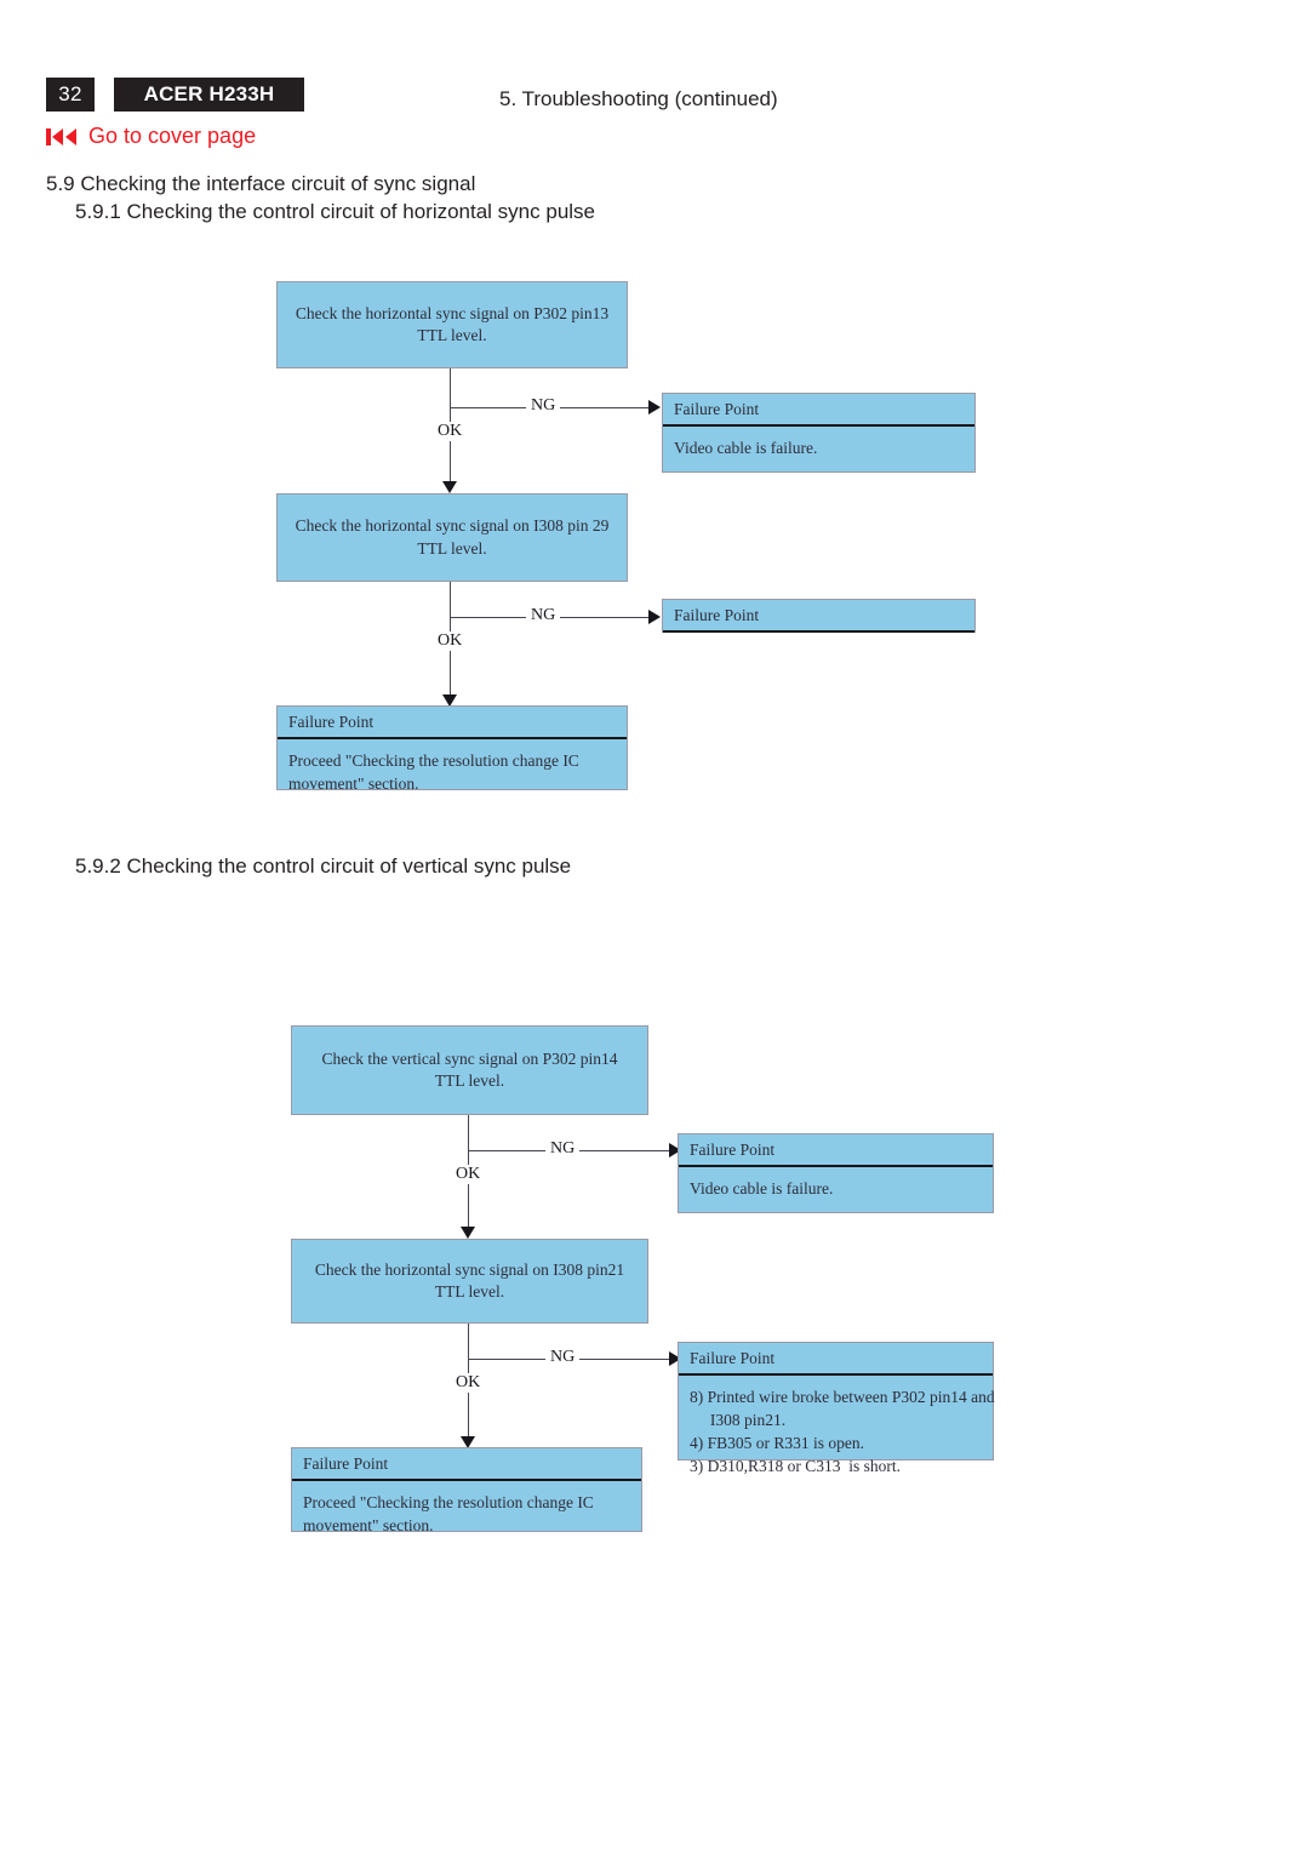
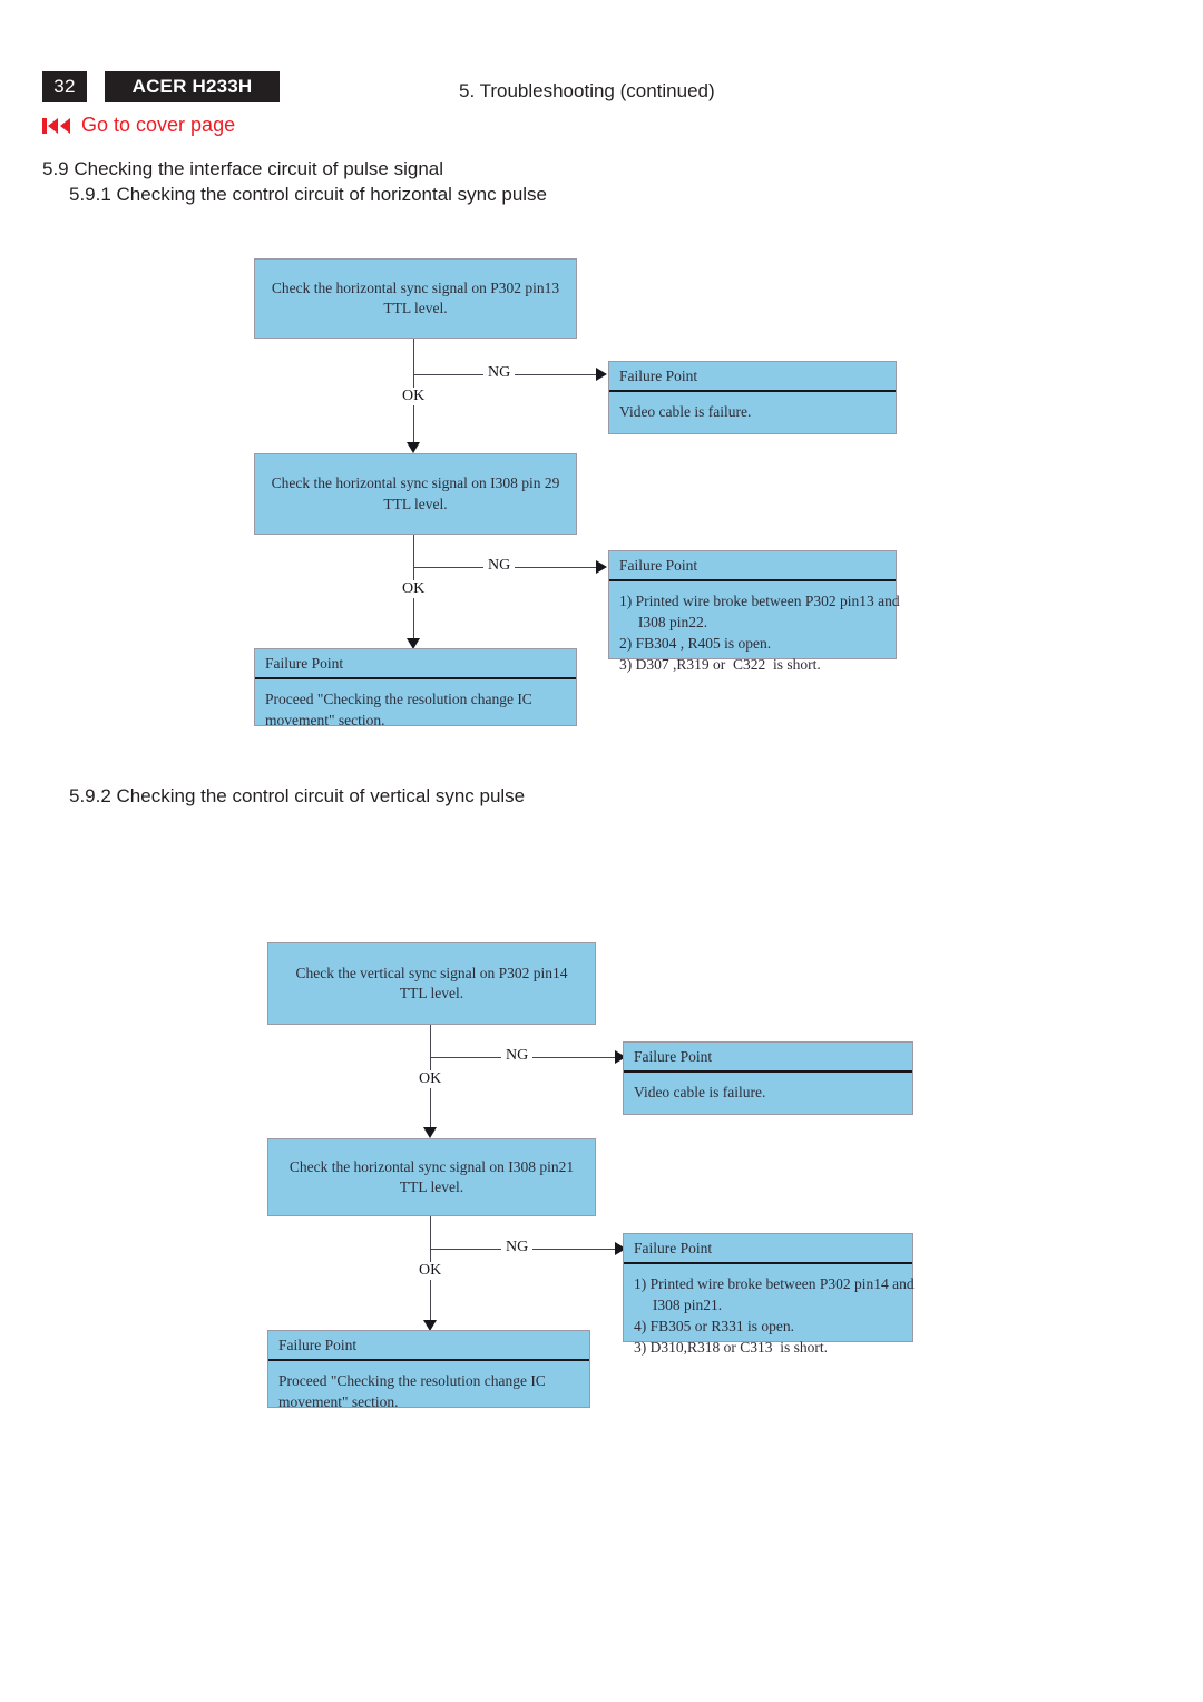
  32
  ACER H233H
  5. Troubleshooting (continued)
  Go to cover page
- 5.9 Checking the interface circuit of sync signal
+ 5.9 Checking the interface circuit of pulse signal
  5.9.1 Checking the control circuit of horizontal sync pulse
  5.9.2 Checking the control circuit of vertical sync pulse
  Check the horizontal sync signal on P302 pin13 TTL level.
  NG
  OK
  Failure Point
  Video cable is failure.
  Check the horizontal sync signal on I308 pin 29 TTL level.
  NG
  OK
  Failure Point
+ 1) Printed wire broke between P302 pin13 and
+ I308 pin22.
+ 2) FB304 , R405 is open.
+ 3) D307 ,R319 or C322 is short.
  Failure Point
  Proceed "Checking the resolution change IC movement" section.
  Check the vertical sync signal on P302 pin14 TTL level.
  NG
  OK
  Failure Point
  Video cable is failure.
  Check the horizontal sync signal on I308 pin21 TTL level.
  NG
  OK
  Failure Point
- 8) Printed wire broke between P302 pin14 and
+ 1) Printed wire broke between P302 pin14 and
  I308 pin21.
  4) FB305 or R331 is open.
  3) D310,R318 or C313 is short.
  Failure Point
  Proceed "Checking the resolution change IC movement" section.
